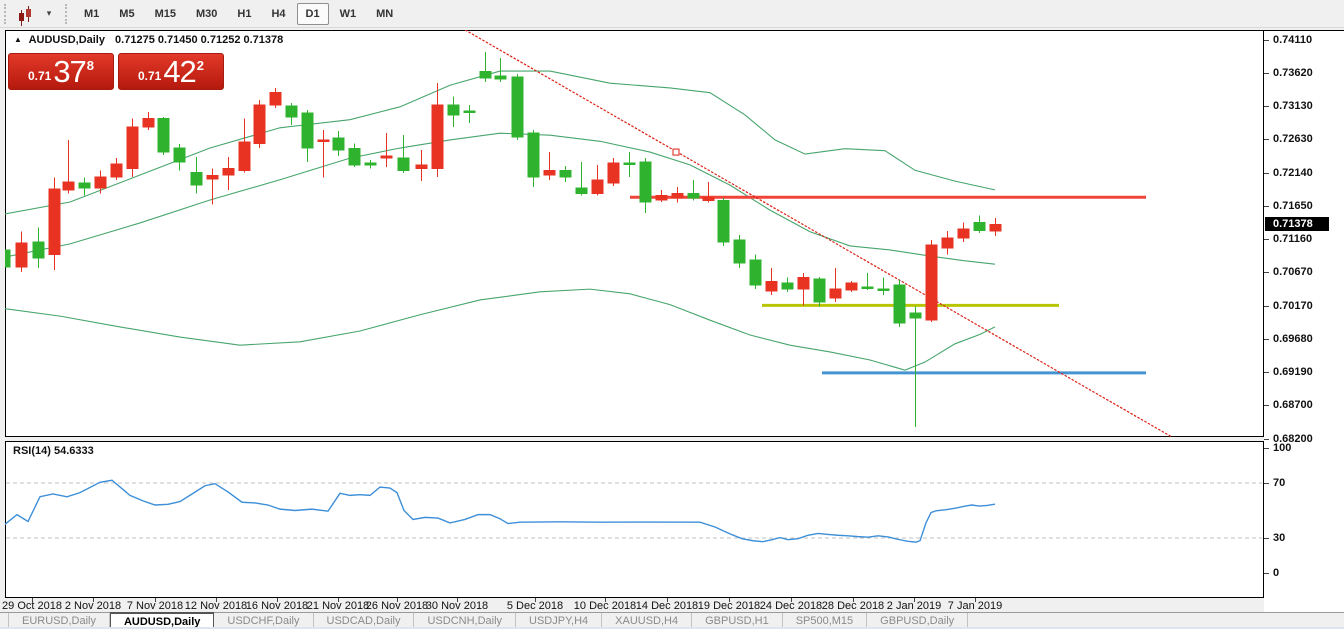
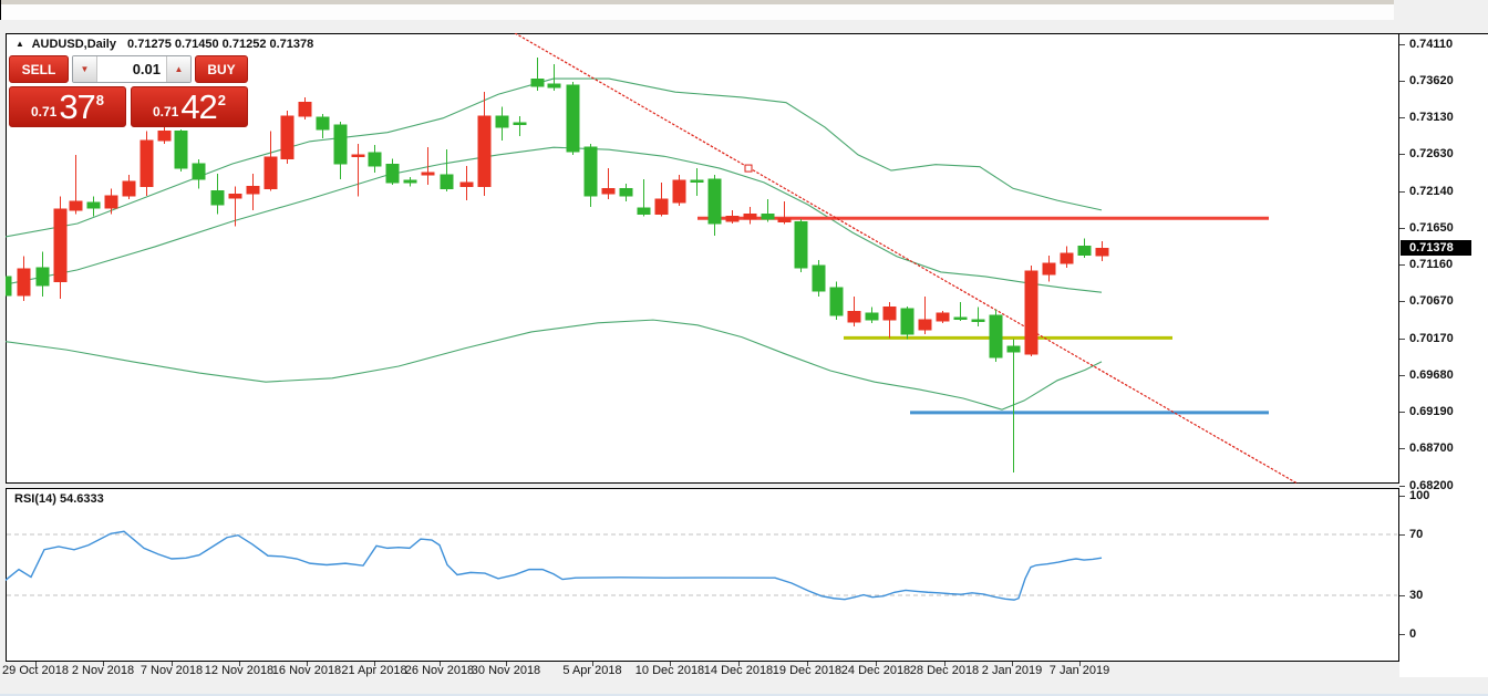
- ▾
- M1
- M5
- M15
- M30
- H1
- H4
- D1
- W1
- MN
  ▲ AUDUSD,Daily 0.71275 0.71450 0.71252 0.71378
+ SELL
+ ▼
+ 0.01
+ ▲
+ BUY
  0.71
  37
  8
  0.71
  42
  2
  RSI(14) 54.6333
  0.74110
  0.73620
  0.73130
  0.72630
  0.72140
  0.71650
  0.71160
  0.70670
  0.70170
  0.69680
  0.69190
  0.68700
  0.68200
  0.71378
  100
  70
  30
  0
  29 Oct 2018
  2 Nov 2018
  7 Nov 2018
  12 Nov 2018
  16 Nov 2018
- 21 Nov 2018
+ 21 Apr 2018
  26 Nov 2018
  30 Nov 2018
- 5 Dec 2018
+ 5 Apr 2018
  10 Dec 2018
  14 Dec 2018
  19 Dec 2018
  24 Dec 2018
  28 Dec 2018
  2 Jan 2019
  7 Jan 2019
- EURUSD,Daily
- AUDUSD,Daily
- USDCHF,Daily
- USDCAD,Daily
- USDCNH,Daily
- USDJPY,H4
- XAUUSD,H4
- GBPUSD,H1
- SP500,M15
- GBPUSD,Daily
